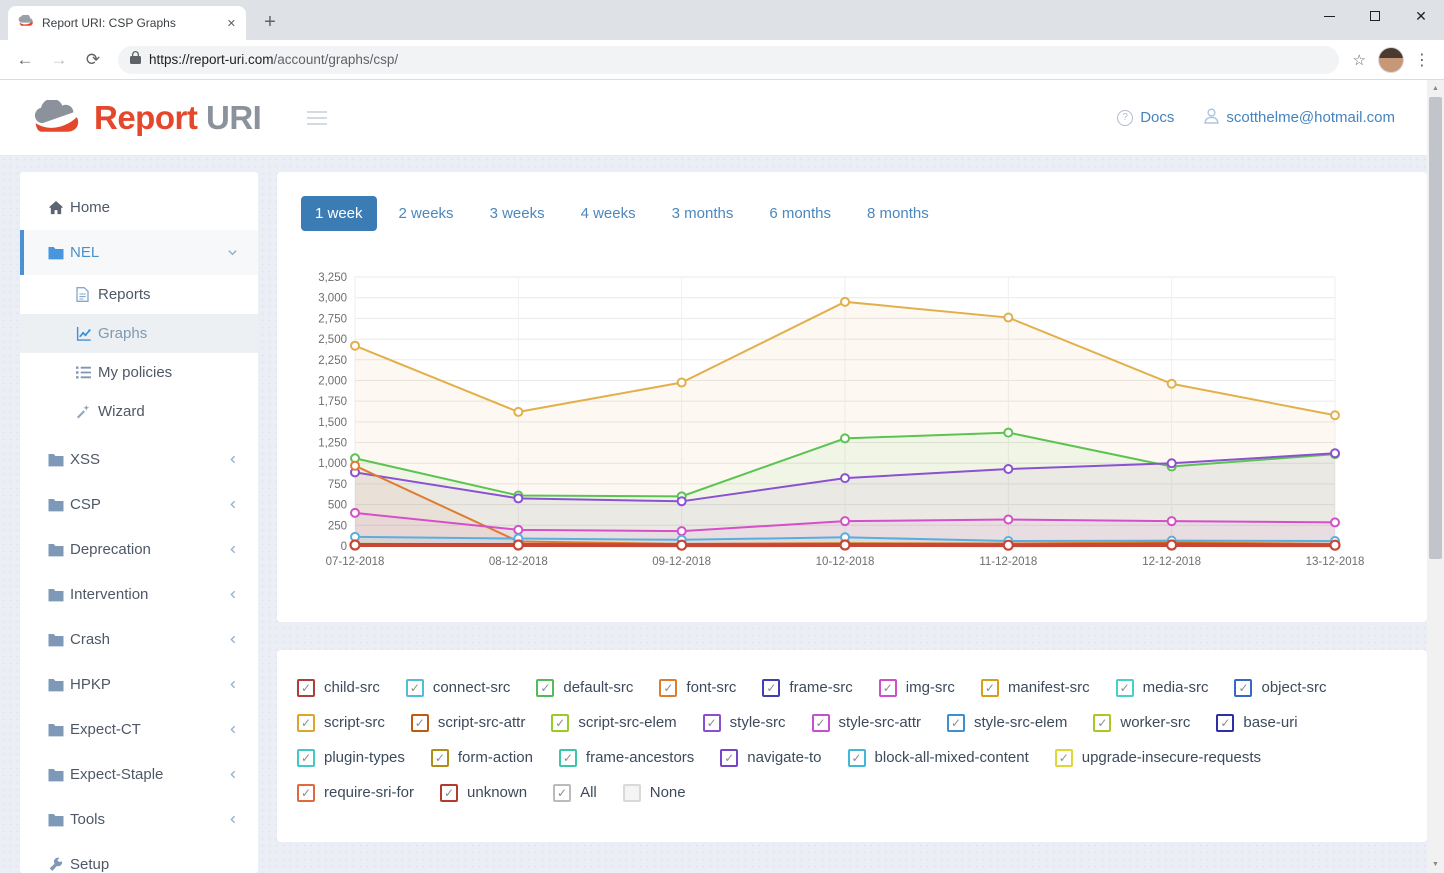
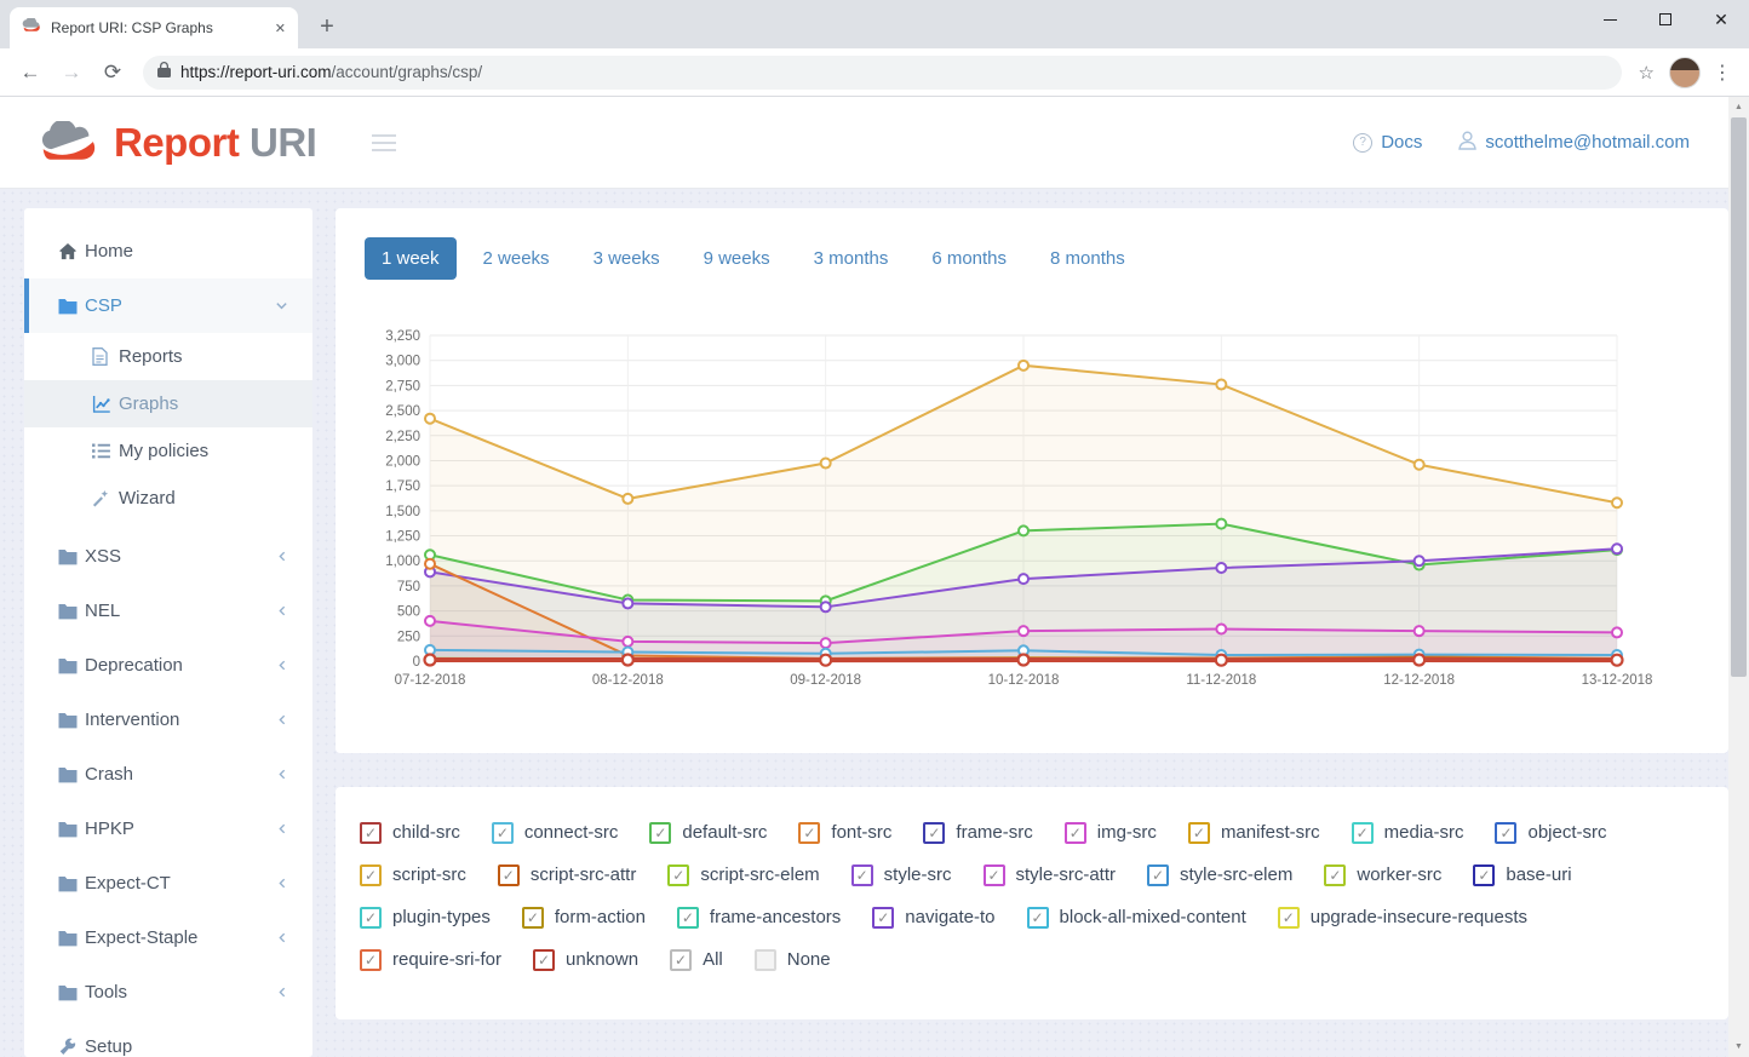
  Report URI: CSP Graphs
  ✕
  +
  ✕
  ←
  →
  ⟳
  https://report-uri.com/account/graphs/csp/
  ☆
  ⋮
  Report URI
  ?
  Docs
  scotthelme@hotmail.com
  Home
- NEL
+ CSP
  Reports
  Graphs
  My policies
  Wizard
  XSS
- CSP
+ NEL
  Deprecation
  Intervention
  Crash
  HPKP
  Expect-CT
  Expect-Staple
  Tools
  Setup
  1 week
  2 weeks
  3 weeks
- 4 weeks
+ 9 weeks
  3 months
  6 months
  8 months
  0
  250
  500
  750
  1,000
  1,250
  1,500
  1,750
  2,000
  2,250
  2,500
  2,750
  3,000
  3,250
  07-12-2018
  08-12-2018
  09-12-2018
  10-12-2018
  11-12-2018
  12-12-2018
  13-12-2018
  ✓
  child-src
  ✓
  connect-src
  ✓
  default-src
  ✓
  font-src
  ✓
  frame-src
  ✓
  img-src
  ✓
  manifest-src
  ✓
  media-src
  ✓
  object-src
  ✓
  script-src
  ✓
  script-src-attr
  ✓
  script-src-elem
  ✓
  style-src
  ✓
  style-src-attr
  ✓
  style-src-elem
  ✓
  worker-src
  ✓
  base-uri
  ✓
  plugin-types
  ✓
  form-action
  ✓
  frame-ancestors
  ✓
  navigate-to
  ✓
  block-all-mixed-content
  ✓
  upgrade-insecure-requests
  ✓
  require-sri-for
  ✓
  unknown
  ✓
  All
  None
